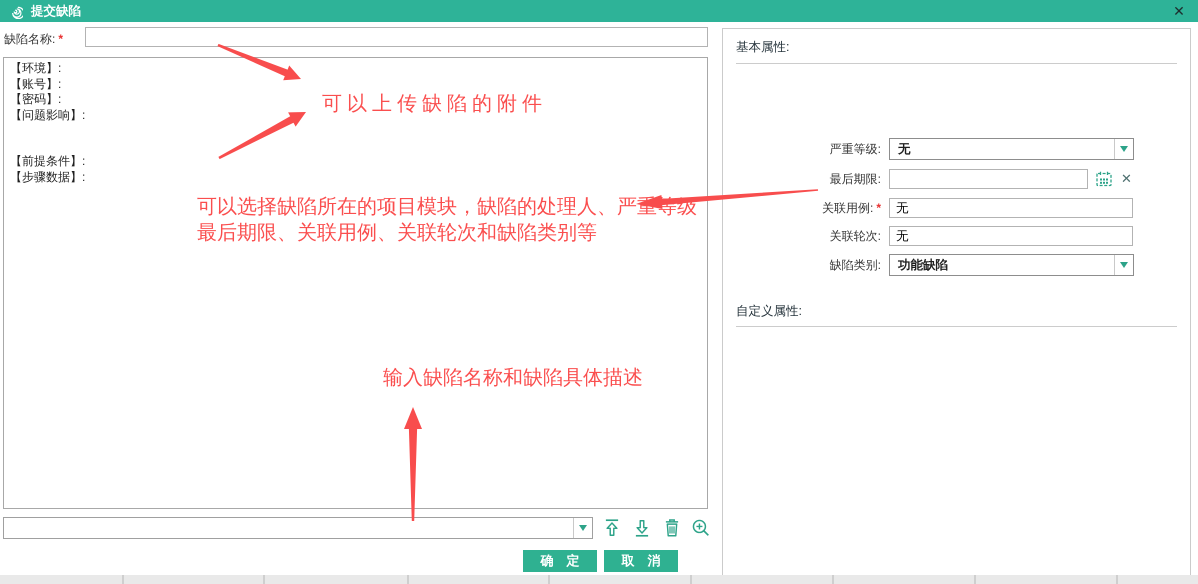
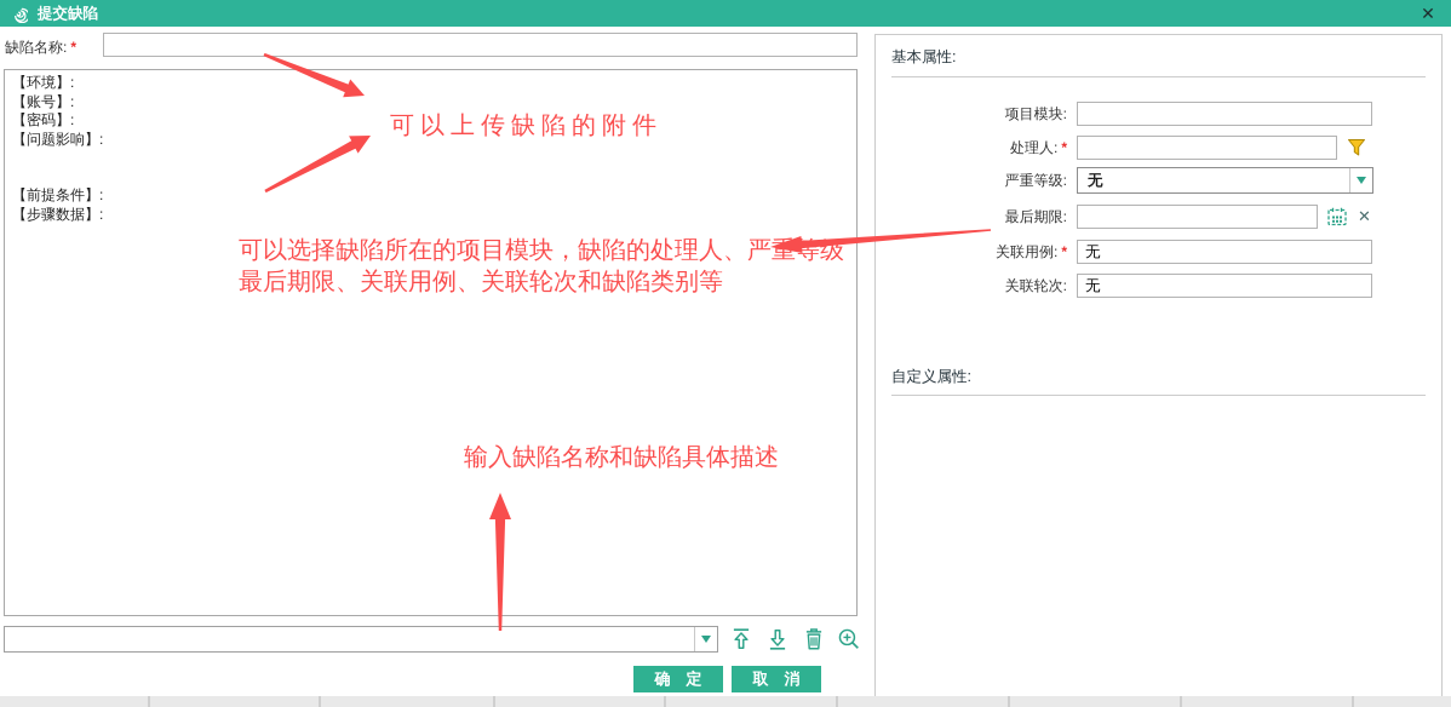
  提交缺陷
  ✕
  缺陷名称: *
  【环境】:
  【账号】:
  【密码】:
  【问题影响】:
  【前提条件】:
  【步骤数据】:
  可以上传缺陷的附件
  可以选择缺陷所在的项目模块，缺陷的处理人、严重等级
  最后期限、关联用例、关联轮次和缺陷类别等
  输入缺陷名称和缺陷具体描述
  确 定
  取 消
  基本属性:
+ 项目模块:
+ 处理人: *
  严重等级:
  无
  最后期限:
  ✕
  关联用例: *
  无
  关联轮次:
  无
- 缺陷类别:
- 功能缺陷
  自定义属性:
